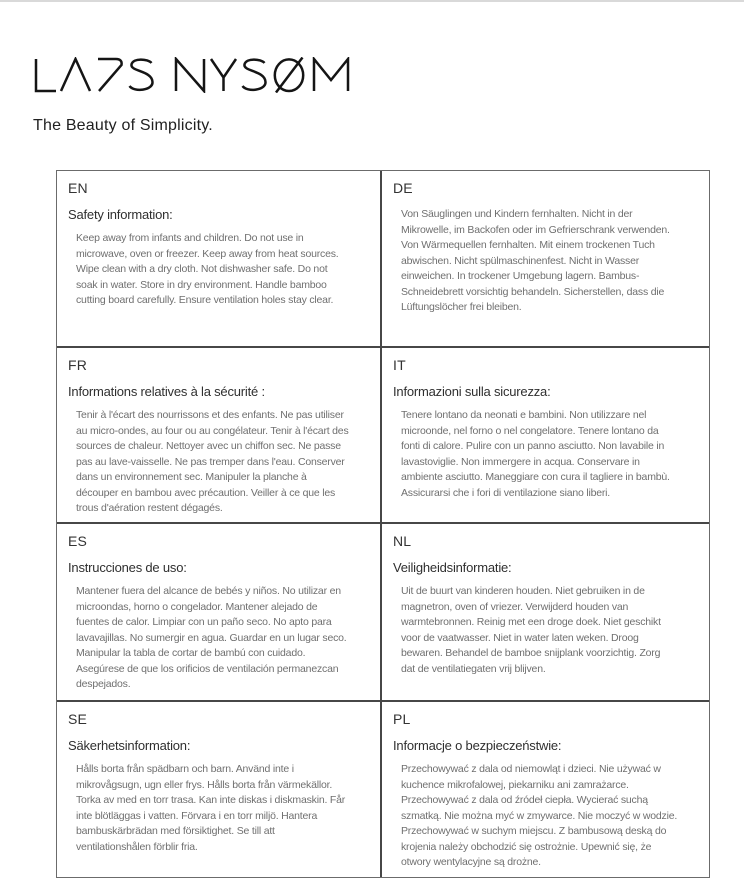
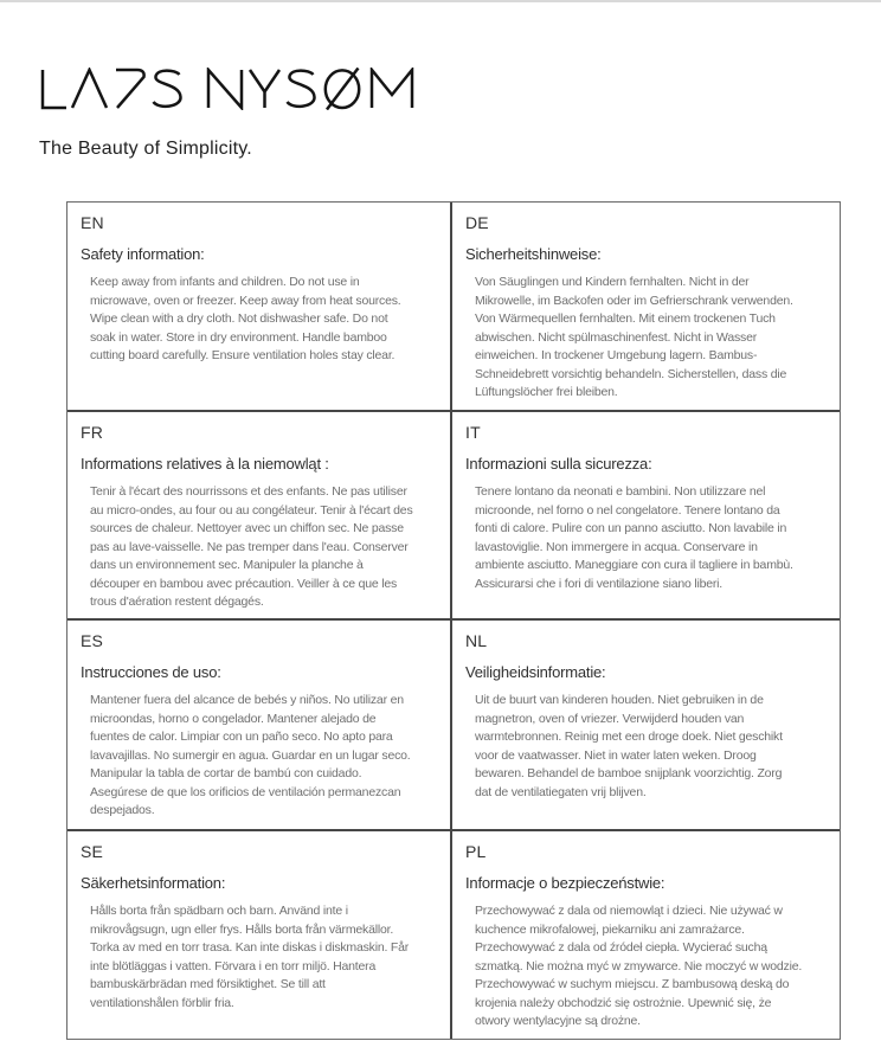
  The Beauty of Simplicity.
  EN
  Safety information:
  Keep away from infants and children. Do not use in
  microwave, oven or freezer. Keep away from heat sources.
  Wipe clean with a dry cloth. Not dishwasher safe. Do not
  soak in water. Store in dry environment. Handle bamboo
  cutting board carefully. Ensure ventilation holes stay clear.
  DE
+ Sicherheitshinweise:
  Von Säuglingen und Kindern fernhalten. Nicht in der
  Mikrowelle, im Backofen oder im Gefrierschrank verwenden.
  Von Wärmequellen fernhalten. Mit einem trockenen Tuch
  abwischen. Nicht spülmaschinenfest. Nicht in Wasser
  einweichen. In trockener Umgebung lagern. Bambus-
  Schneidebrett vorsichtig behandeln. Sicherstellen, dass die
  Lüftungslöcher frei bleiben.
  FR
- Informations relatives à la sécurité :
+ Informations relatives à la niemowląt :
  Tenir à l'écart des nourrissons et des enfants. Ne pas utiliser
  au micro-ondes, au four ou au congélateur. Tenir à l'écart des
  sources de chaleur. Nettoyer avec un chiffon sec. Ne passe
  pas au lave-vaisselle. Ne pas tremper dans l'eau. Conserver
  dans un environnement sec. Manipuler la planche à
  découper en bambou avec précaution. Veiller à ce que les
  trous d'aération restent dégagés.
  IT
  Informazioni sulla sicurezza:
  Tenere lontano da neonati e bambini. Non utilizzare nel
  microonde, nel forno o nel congelatore. Tenere lontano da
  fonti di calore. Pulire con un panno asciutto. Non lavabile in
  lavastoviglie. Non immergere in acqua. Conservare in
  ambiente asciutto. Maneggiare con cura il tagliere in bambù.
  Assicurarsi che i fori di ventilazione siano liberi.
  ES
  Instrucciones de uso:
  Mantener fuera del alcance de bebés y niños. No utilizar en
  microondas, horno o congelador. Mantener alejado de
  fuentes de calor. Limpiar con un paño seco. No apto para
  lavavajillas. No sumergir en agua. Guardar en un lugar seco.
  Manipular la tabla de cortar de bambú con cuidado.
  Asegúrese de que los orificios de ventilación permanezcan
  despejados.
  NL
  Veiligheidsinformatie:
  Uit de buurt van kinderen houden. Niet gebruiken in de
  magnetron, oven of vriezer. Verwijderd houden van
  warmtebronnen. Reinig met een droge doek. Niet geschikt
  voor de vaatwasser. Niet in water laten weken. Droog
  bewaren. Behandel de bamboe snijplank voorzichtig. Zorg
  dat de ventilatiegaten vrij blijven.
  SE
  Säkerhetsinformation:
  Hålls borta från spädbarn och barn. Använd inte i
  mikrovågsugn, ugn eller frys. Hålls borta från värmekällor.
  Torka av med en torr trasa. Kan inte diskas i diskmaskin. Får
  inte blötläggas i vatten. Förvara i en torr miljö. Hantera
  bambuskärbrädan med försiktighet. Se till att
  ventilationshålen förblir fria.
  PL
  Informacje o bezpieczeństwie:
  Przechowywać z dala od niemowląt i dzieci. Nie używać w
  kuchence mikrofalowej, piekarniku ani zamrażarce.
  Przechowywać z dala od źródeł ciepła. Wycierać suchą
  szmatką. Nie można myć w zmywarce. Nie moczyć w wodzie.
  Przechowywać w suchym miejscu. Z bambusową deską do
  krojenia należy obchodzić się ostrożnie. Upewnić się, że
  otwory wentylacyjne są drożne.
